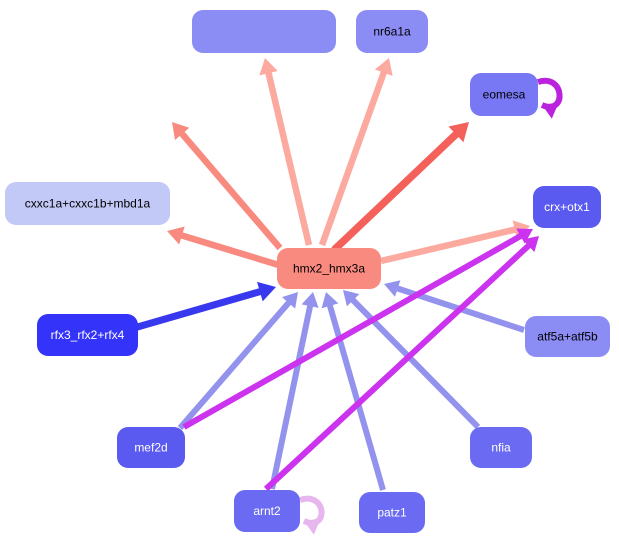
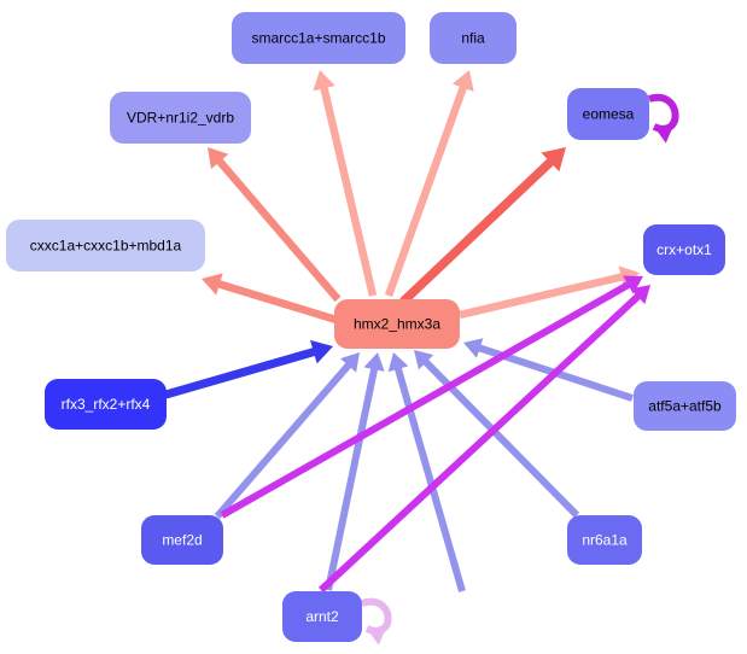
+ smarcc1a+smarcc1b
- nr6a1a
+ nfia
  eomesa
+ VDR+nr1i2_vdrb
  cxxc1a+cxxc1b+mbd1a
  crx+otx1
  hmx2_hmx3a
  rfx3_rfx2+rfx4
  atf5a+atf5b
  mef2d
- nfia
+ nr6a1a
  arnt2
- patz1
